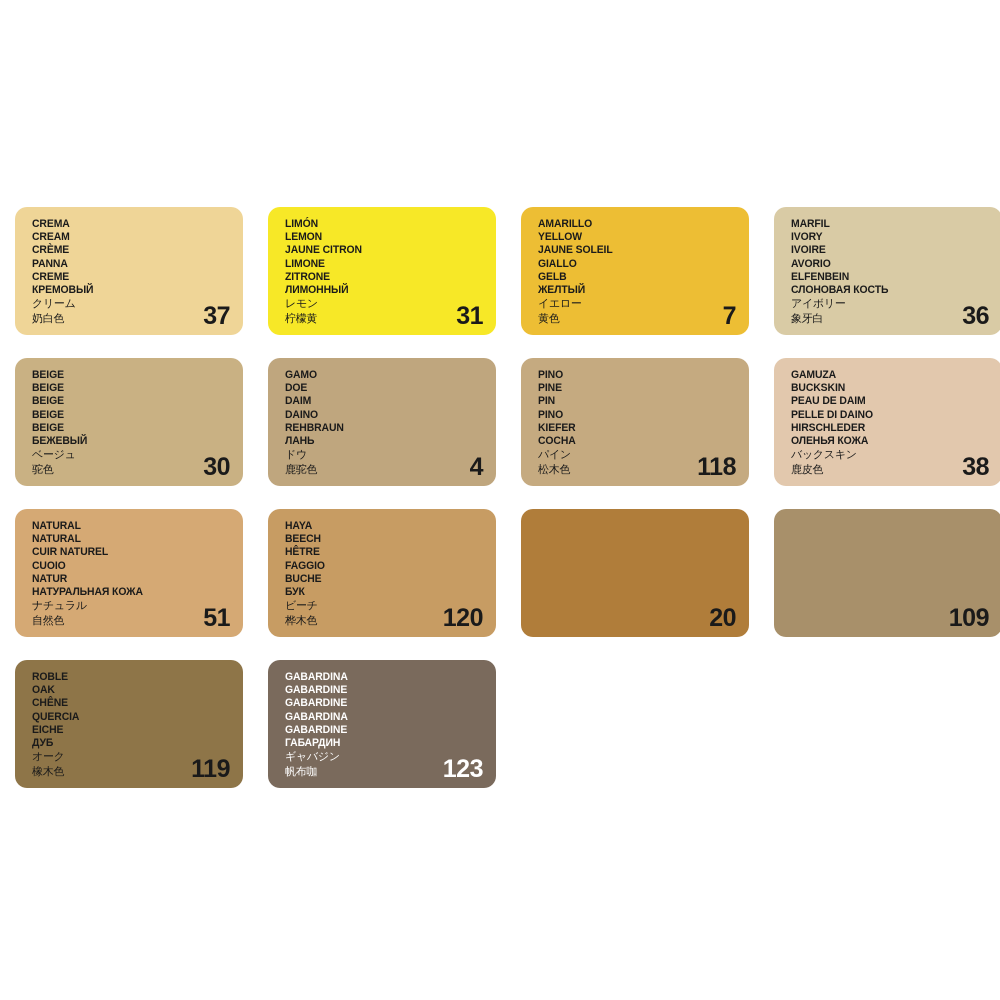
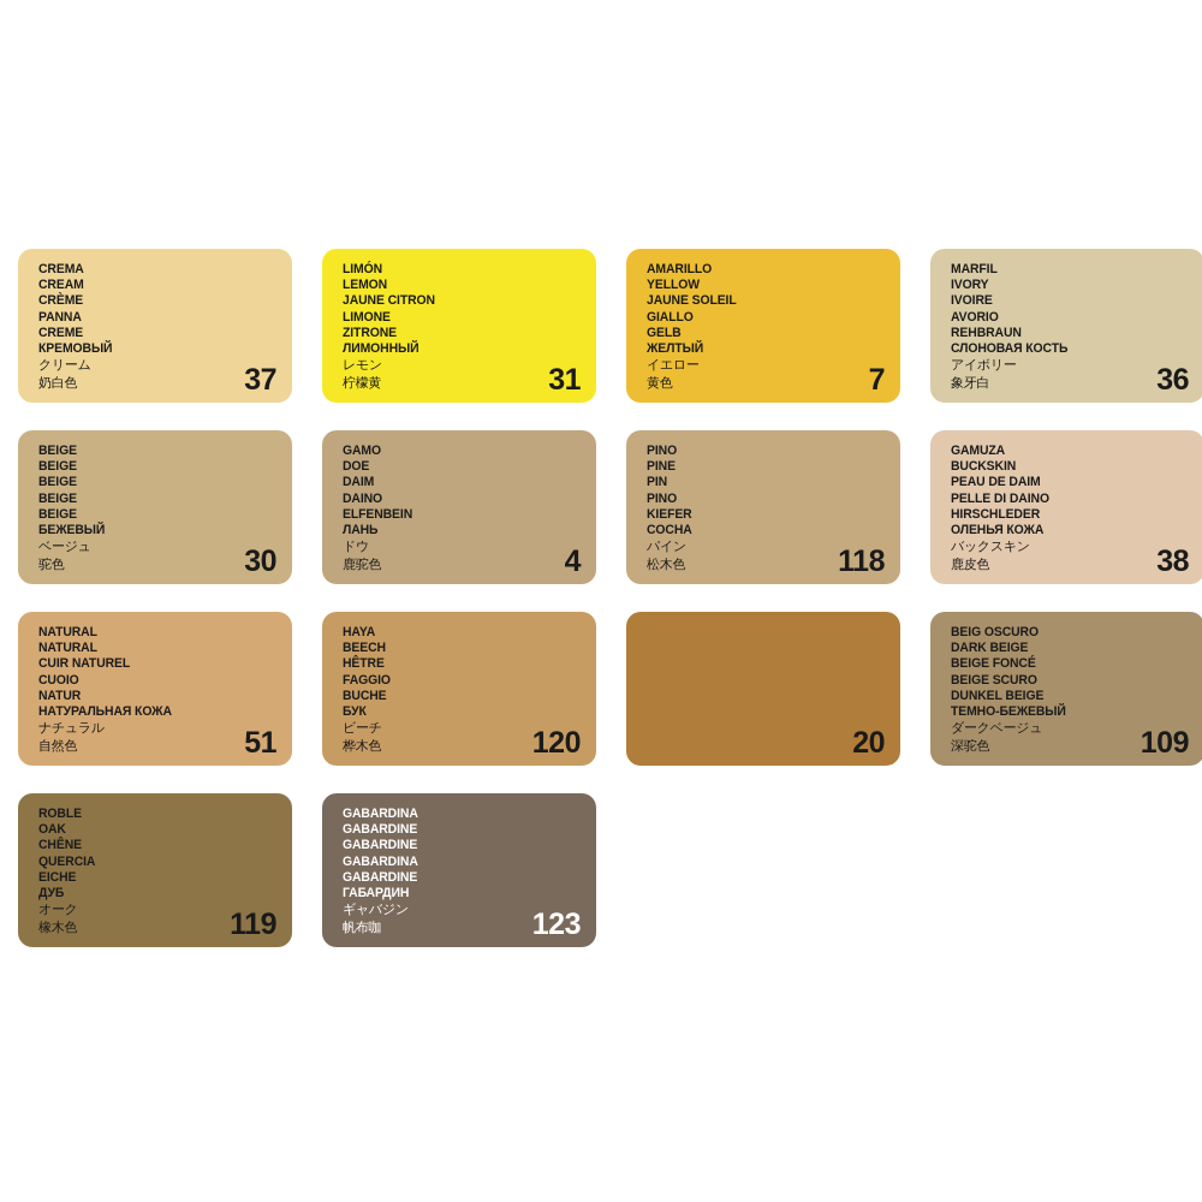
  CREMA
  CREAM
  CRÈME
  PANNA
  CREME
  КРЕМОВЫЙ
  クリーム
  奶白色
  37
  LIMÓN
  LEMON
  JAUNE CITRON
  LIMONE
  ZITRONE
  ЛИМОННЫЙ
  レモン
  柠檬黄
  31
  AMARILLO
  YELLOW
  JAUNE SOLEIL
  GIALLO
  GELB
  ЖЕЛТЫЙ
  イエロー
  黄色
  7
  MARFIL
  IVORY
  IVOIRE
  AVORIO
- ELFENBEIN
+ REHBRAUN
  СЛОНОВАЯ КОСТЬ
  アイボリー
  象牙白
  36
  BEIGE
  BEIGE
  BEIGE
  BEIGE
  BEIGE
  БЕЖЕВЫЙ
  ベージュ
  驼色
  30
  GAMO
  DOE
  DAIM
  DAINO
- REHBRAUN
+ ELFENBEIN
  ЛАНЬ
  ドウ
  鹿驼色
  4
  PINO
  PINE
  PIN
  PINO
  KIEFER
  COCHA
  パイン
  松木色
  118
  GAMUZA
  BUCKSKIN
  PEAU DE DAIM
  PELLE DI DAINO
  HIRSCHLEDER
  ОЛЕНЬЯ КОЖА
  バックスキン
  鹿皮色
  38
  NATURAL
  NATURAL
  CUIR NATUREL
  CUOIO
  NATUR
  НАТУРАЛЬНАЯ КОЖА
  ナチュラル
  自然色
  51
  HAYA
  BEECH
  HÊTRE
  FAGGIO
  BUCHE
  БУК
  ビーチ
  桦木色
  120
  20
+ BEIG OSCURO
+ DARK BEIGE
+ BEIGE FONCÉ
+ BEIGE SCURO
+ DUNKEL BEIGE
+ ТЕМНО-БЕЖЕВЫЙ
+ ダークベージュ
+ 深驼色
  109
  ROBLE
  OAK
  CHÊNE
  QUERCIA
  EICHE
  ДУБ
  オーク
  橡木色
  119
  GABARDINA
  GABARDINE
  GABARDINE
  GABARDINA
  GABARDINE
  ГАБАРДИН
  ギャバジン
  帆布咖
  123
